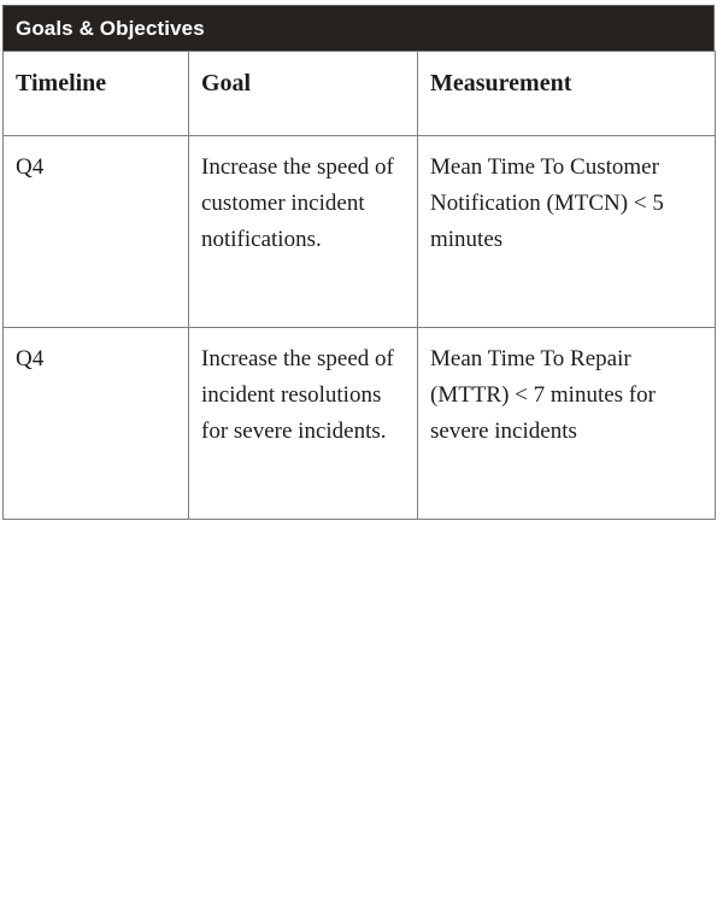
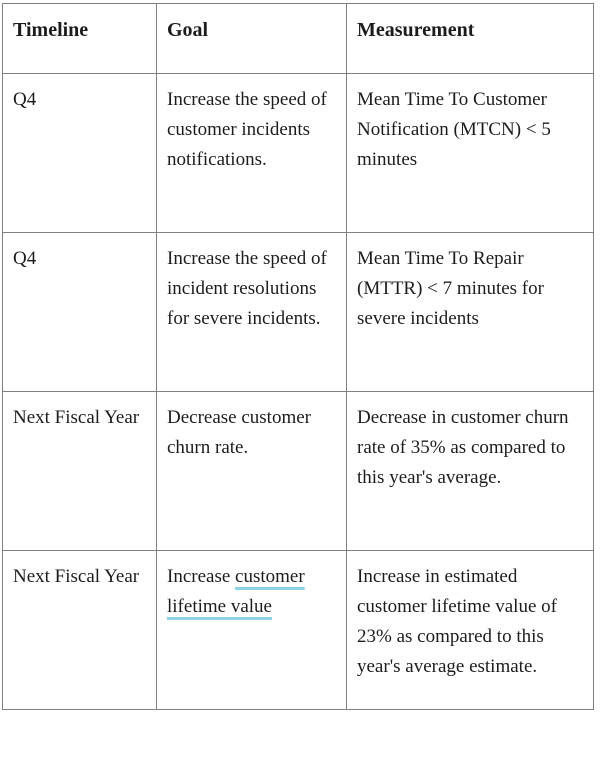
- Goals & Objectives
  Timeline	Goal	Measurement
- Q4	Increase the speed of customer incident notifications.	Mean Time To Customer Notification (MTCN) < 5 minutes
+ Q4	Increase the speed of customer incidents notifications.	Mean Time To Customer Notification (MTCN) < 5 minutes
  Q4	Increase the speed of incident resolutions for severe incidents.	Mean Time To Repair (MTTR) < 7 minutes for severe incidents
+ Next Fiscal Year	Decrease customer churn rate.	Decrease in customer churn rate of 35% as compared to this year's average.
+ Next Fiscal Year	Increase customer lifetime value	Increase in estimated customer lifetime value of 23% as compared to this year's average estimate.
